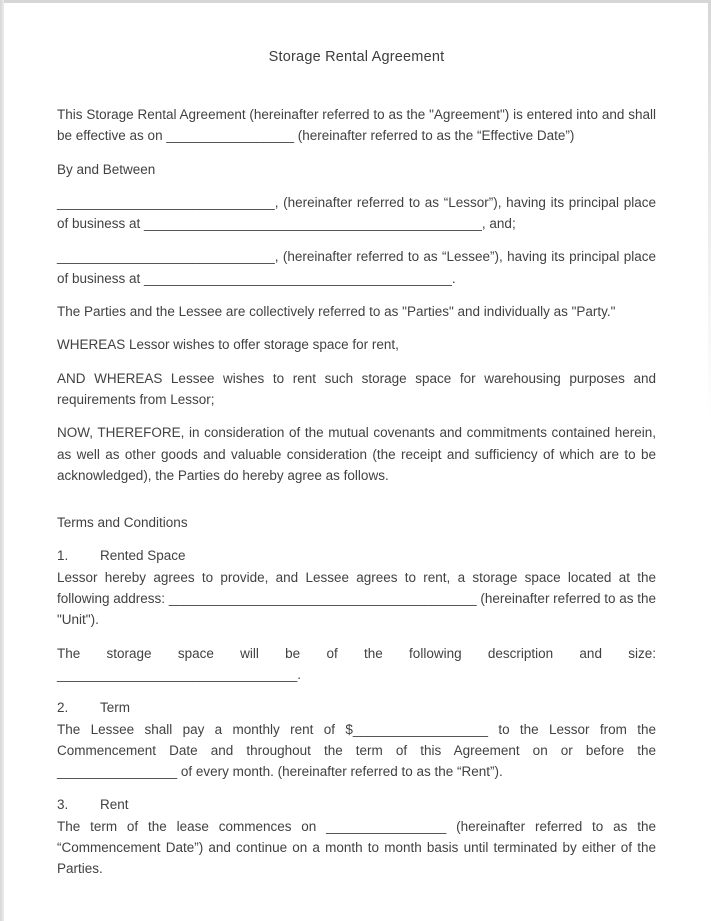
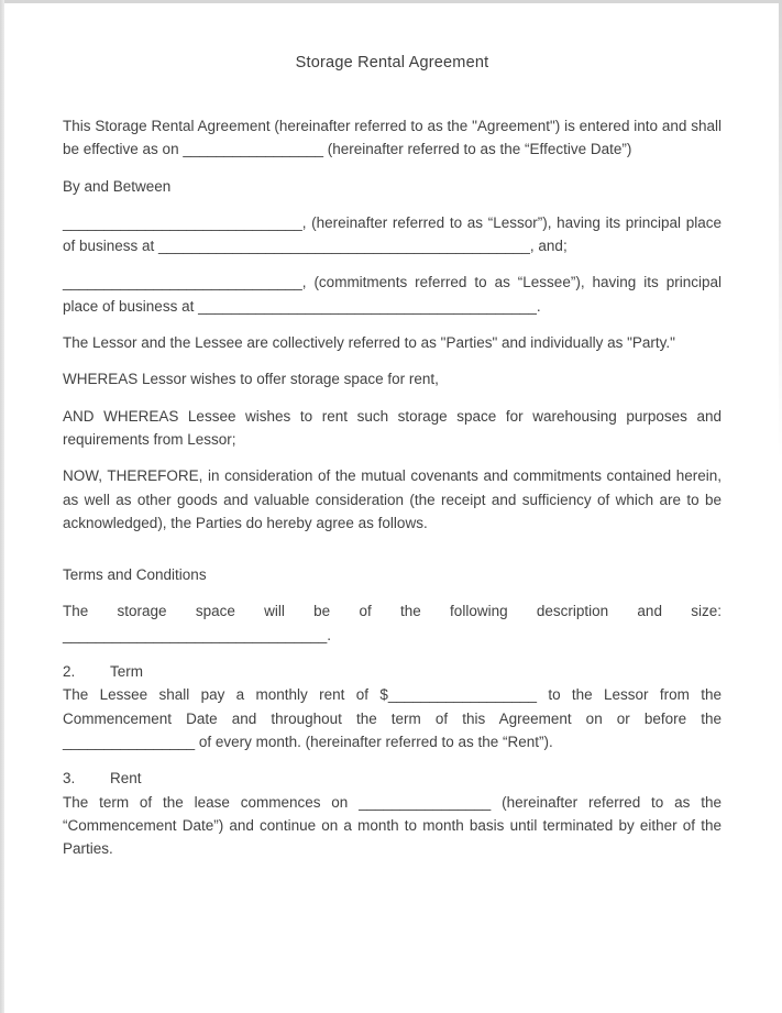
  Storage Rental Agreement
  This Storage Rental Agreement (hereinafter referred to as the "Agreement") is entered into and shall be effective as on _________________ (hereinafter referred to as the “Effective Date”)
  By and Between
  _____________________________, (hereinafter referred to as “Lessor”), having its principal place of business at _____________________________________________, and;
- _____________________________, (hereinafter referred to as “Lessee”), having its principal place of business at _________________________________________.
+ _____________________________, (commitments referred to as “Lessee”), having its principal place of business at _________________________________________.
- The Parties and the Lessee are collectively referred to as "Parties" and individually as "Party."
+ The Lessor and the Lessee are collectively referred to as "Parties" and individually as "Party."
  WHEREAS Lessor wishes to offer storage space for rent,
  AND WHEREAS Lessee wishes to rent such storage space for warehousing purposes and requirements from Lessor;
  NOW, THEREFORE, in consideration of the mutual covenants and commitments contained herein, as well as other goods and valuable consideration (the receipt and sufficiency of which are to be acknowledged), the Parties do hereby agree as follows.
  Terms and Conditions
- 1. Rented Space
- Lessor hereby agrees to provide, and Lessee agrees to rent, a storage space located at the following address: _________________________________________ (hereinafter referred to as the "Unit").
  The storage space will be of the following description and size: ________________________________.
  2. Term
  The Lessee shall pay a monthly rent of $__________________ to the Lessor from the Commencement Date and throughout the term of this Agreement on or before the ________________ of every month. (hereinafter referred to as the “Rent”).
  3. Rent
  The term of the lease commences on ________________ (hereinafter referred to as the “Commencement Date”) and continue on a month to month basis until terminated by either of the Parties.
